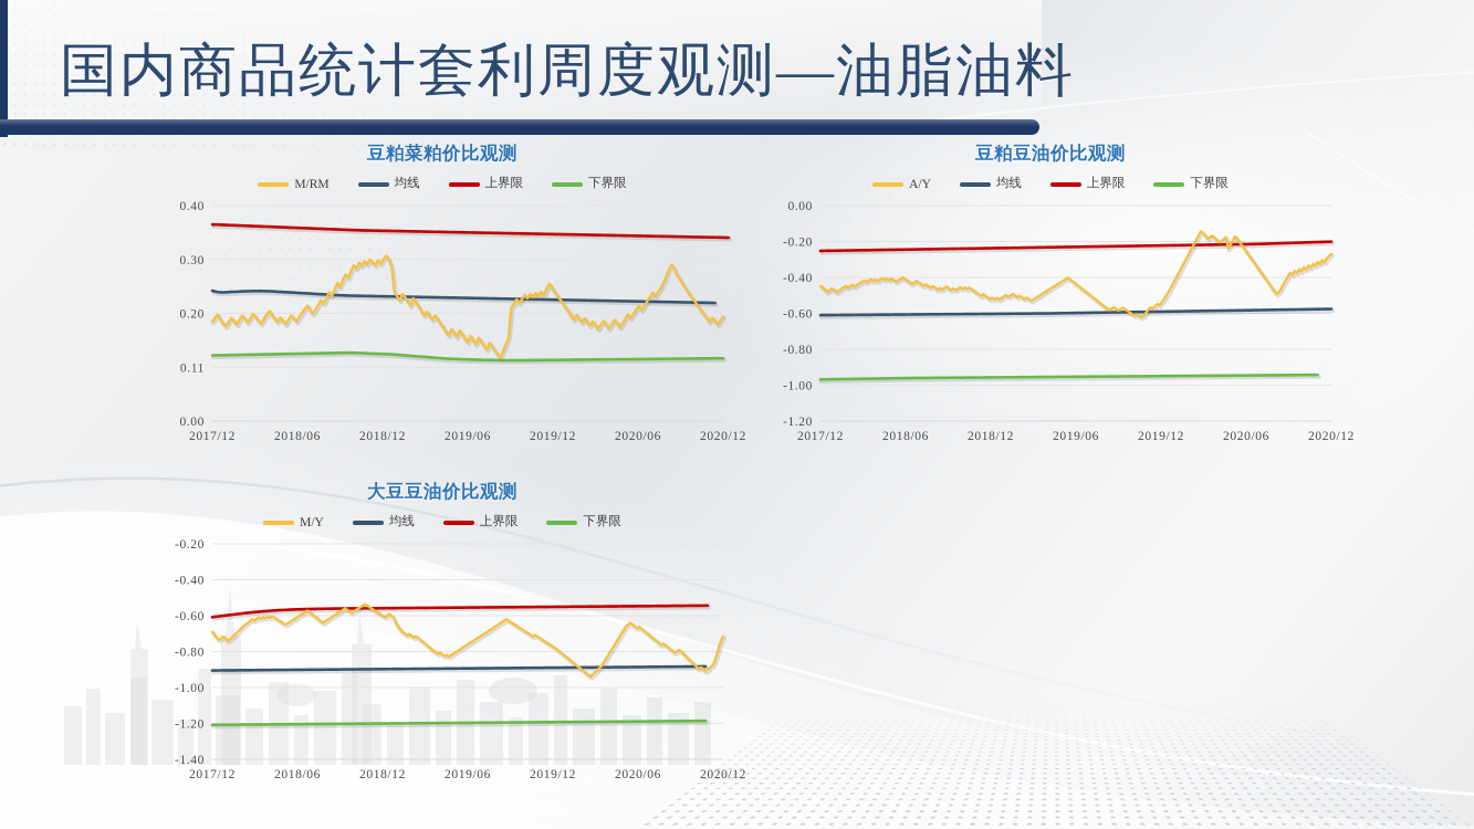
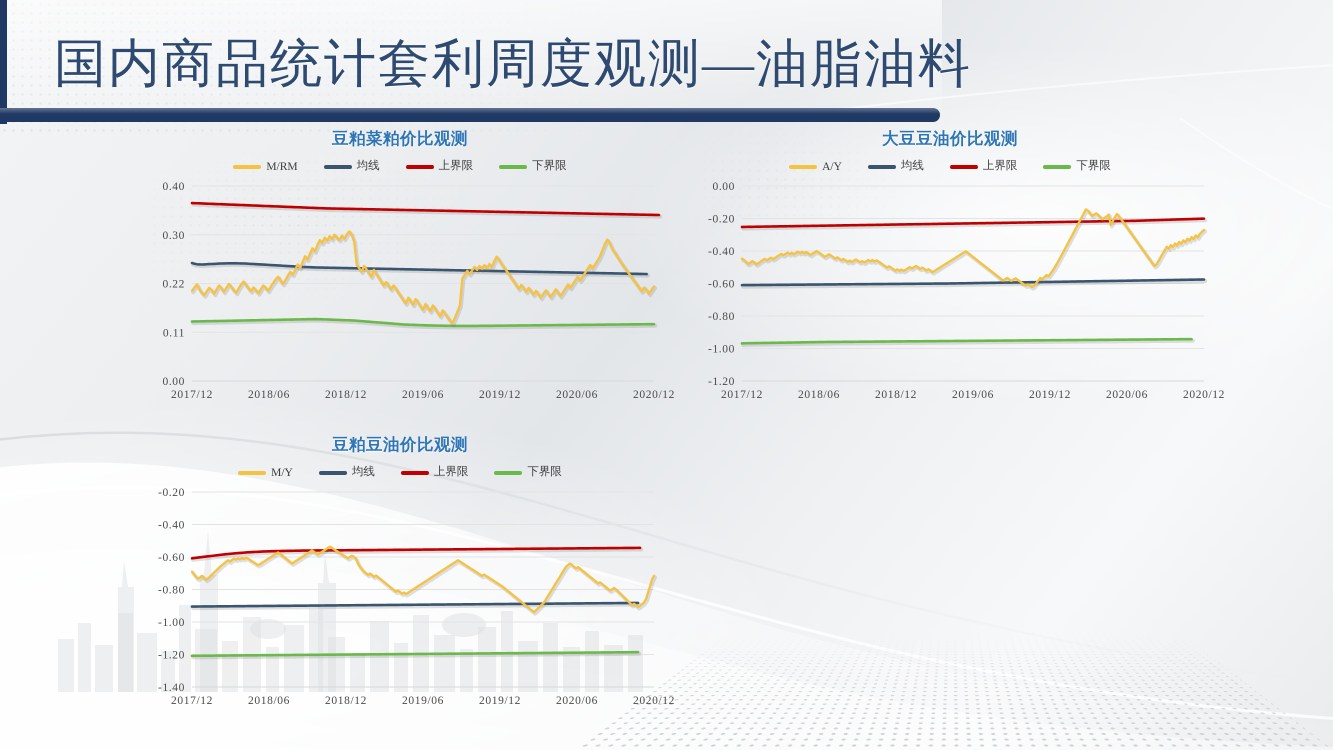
  国内商品统计套利周度观测—油脂油料
  豆粕菜粕价比观测
  M/RM
  均线
  上界限
  下界限
  0.40
  0.30
- 0.20
+ 0.22
  0.11
  0.00
  2017/12
  2018/06
  2018/12
  2019/06
  2019/12
  2020/06
  2020/12
- 豆粕豆油价比观测
+ 大豆豆油价比观测
  A/Y
  均线
  上界限
  下界限
  0.00
  -0.20
  -0.40
  -0.60
  -0.80
  -1.00
  -1.20
  2017/12
  2018/06
  2018/12
  2019/06
  2019/12
  2020/06
  2020/12
- 大豆豆油价比观测
+ 豆粕豆油价比观测
  M/Y
  均线
  上界限
  下界限
  -0.20
  -0.40
  -0.60
  -0.80
  -1.00
  -1.20
  -1.40
  2017/12
  2018/06
  2018/12
  2019/06
  2019/12
  2020/06
  2020/12
